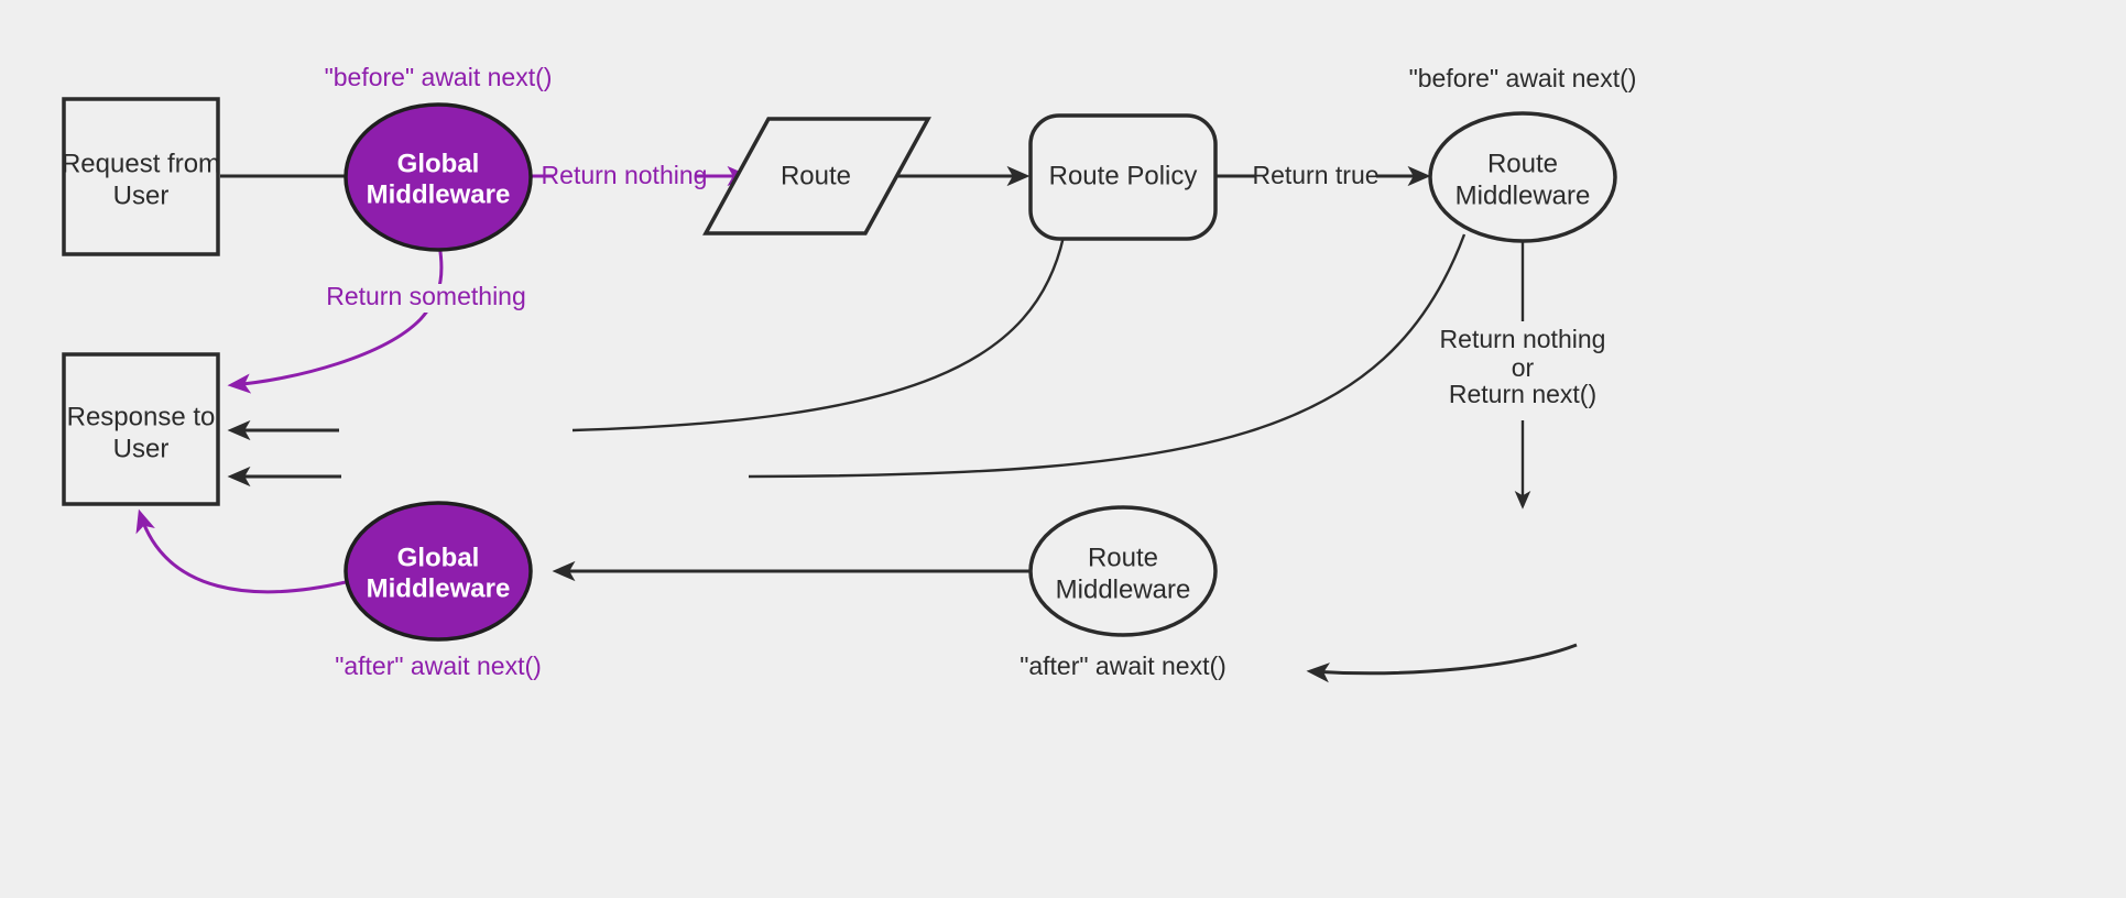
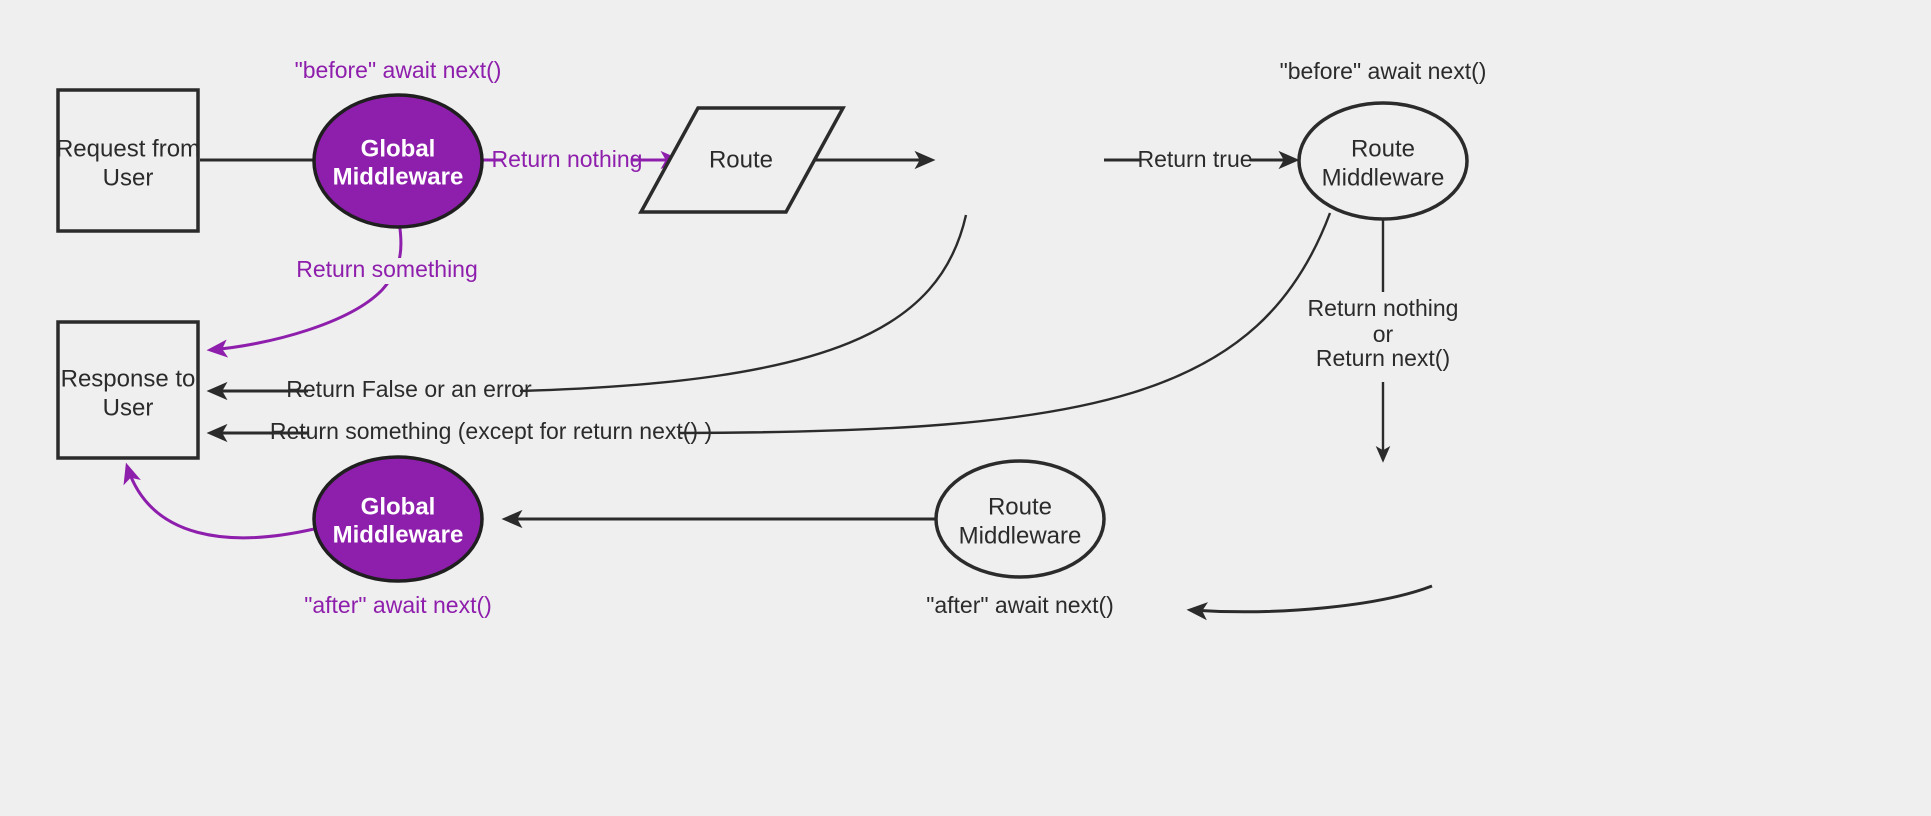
  Request from
  User
  Global
  Middleware
  Route
- Route Policy
  Route
  Middleware
  Route
  Middleware
  Global
  Middleware
  Response to
  User
  Return nothing
  Return true
  Return something
+ Return False or an error
+ Return something (except for return next() )
  Return nothing
  or
  Return next()
  "before" await next()
  "before" await next()
  "after" await next()
  "after" await next()
